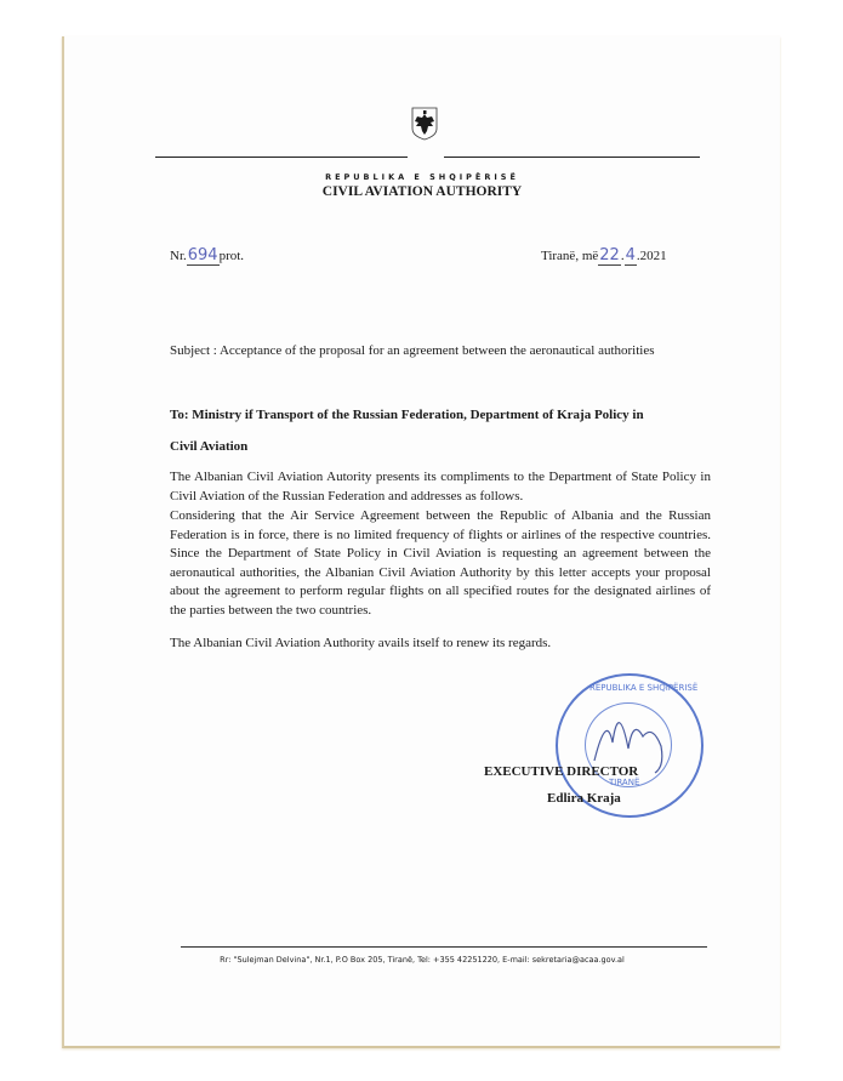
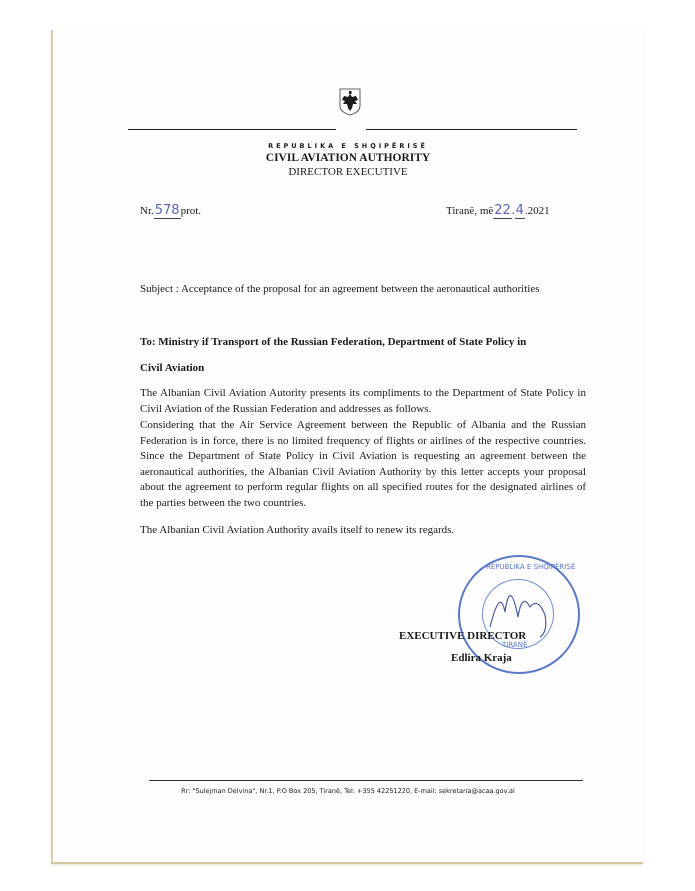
  REPUBLIKA E SHQIPËRISË
  CIVIL AVIATION AUTHORITY
+ DIRECTOR EXECUTIVE
- Nr.694prot.
+ Nr.578prot.
  Tiranë, më22.4.2021
  Subject : Acceptance of the proposal for an agreement between the aeronautical authorities
- To: Ministry if Transport of the Russian Federation, Department of Kraja Policy in
+ To: Ministry if Transport of the Russian Federation, Department of State Policy in
  Civil Aviation
  The Albanian Civil Aviation Autority presents its compliments to the Department of State Policy in Civil Aviation of the Russian Federation and addresses as follows.
  Considering that the Air Service Agreement between the Republic of Albania and the Russian Federation is in force, there is no limited frequency of flights or airlines of the respective countries. Since the Department of State Policy in Civil Aviation is requesting an agreement between the aeronautical authorities, the Albanian Civil Aviation Authority by this letter accepts your proposal about the agreement to perform regular flights on all specified routes for the designated airlines of the parties between the two countries.
  The Albanian Civil Aviation Authority avails itself to renew its regards.
  REPUBLIKA E SHQIPËRISË
  TIRANË
  EXECUTIVE DIRECTOR
  Edlira Kraja
  Rr: "Sulejman Delvina", Nr.1, P.O Box 205, Tiranë, Tel: +355 42251220, E-mail: sekretaria@acaa.gov.al
